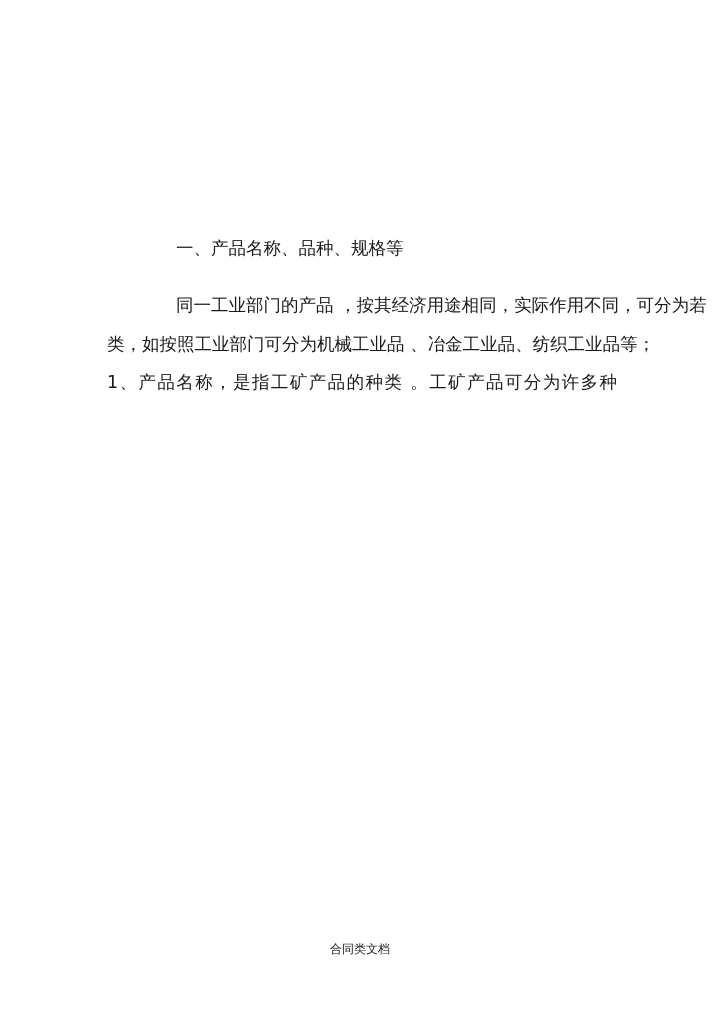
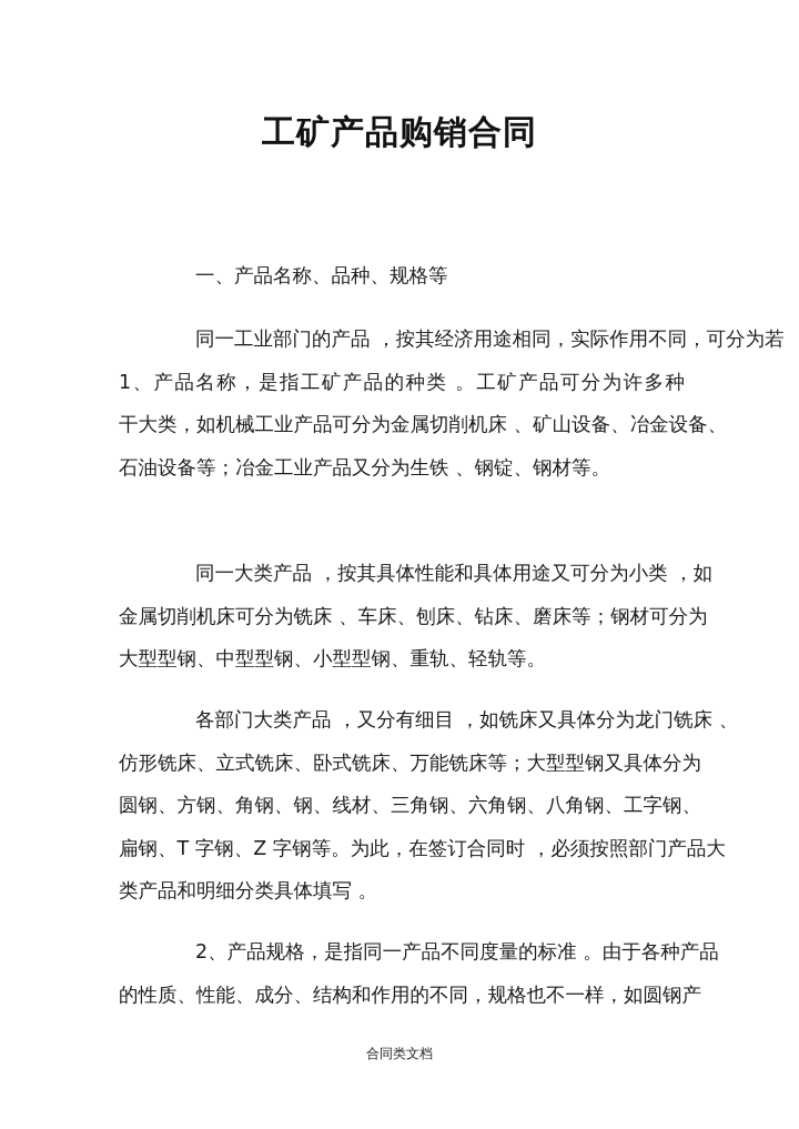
+ 工矿产品购销合同
  一、产品名称、品种、规格等
  同一工业部门的产品 ，按其经济用途相同，实际作用不同，可分为若
- 类，如按照工业部门可分为机械工业品 、冶金工业品、纺织工业品等；
  1、产品名称，是指工矿产品的种类 。工矿产品可分为许多种
+ 干大类，如机械工业产品可分为金属切削机床 、矿山设备、冶金设备、
+ 石油设备等；冶金工业产品又分为生铁 、钢锭、钢材等。
+ 同一大类产品 ，按其具体性能和具体用途又可分为小类 ，如
+ 金属切削机床可分为铣床 、车床、刨床、钻床、磨床等；钢材可分为
+ 大型型钢、中型型钢、小型型钢、重轨、轻轨等。
+ 各部门大类产品 ，又分有细目 ，如铣床又具体分为龙门铣床 、
+ 仿形铣床、立式铣床、卧式铣床、万能铣床等；大型型钢又具体分为
+ 圆钢、方钢、角钢、钢、线材、三角钢、六角钢、八角钢、工字钢、
+ 扁钢、T 字钢、Z 字钢等。为此，在签订合同时 ，必须按照部门产品大
+ 类产品和明细分类具体填写 。
+ 2、产品规格，是指同一产品不同度量的标准 。由于各种产品
+ 的性质、性能、成分、结构和作用的不同，规格也不一样，如圆钢产
  合同类文档
